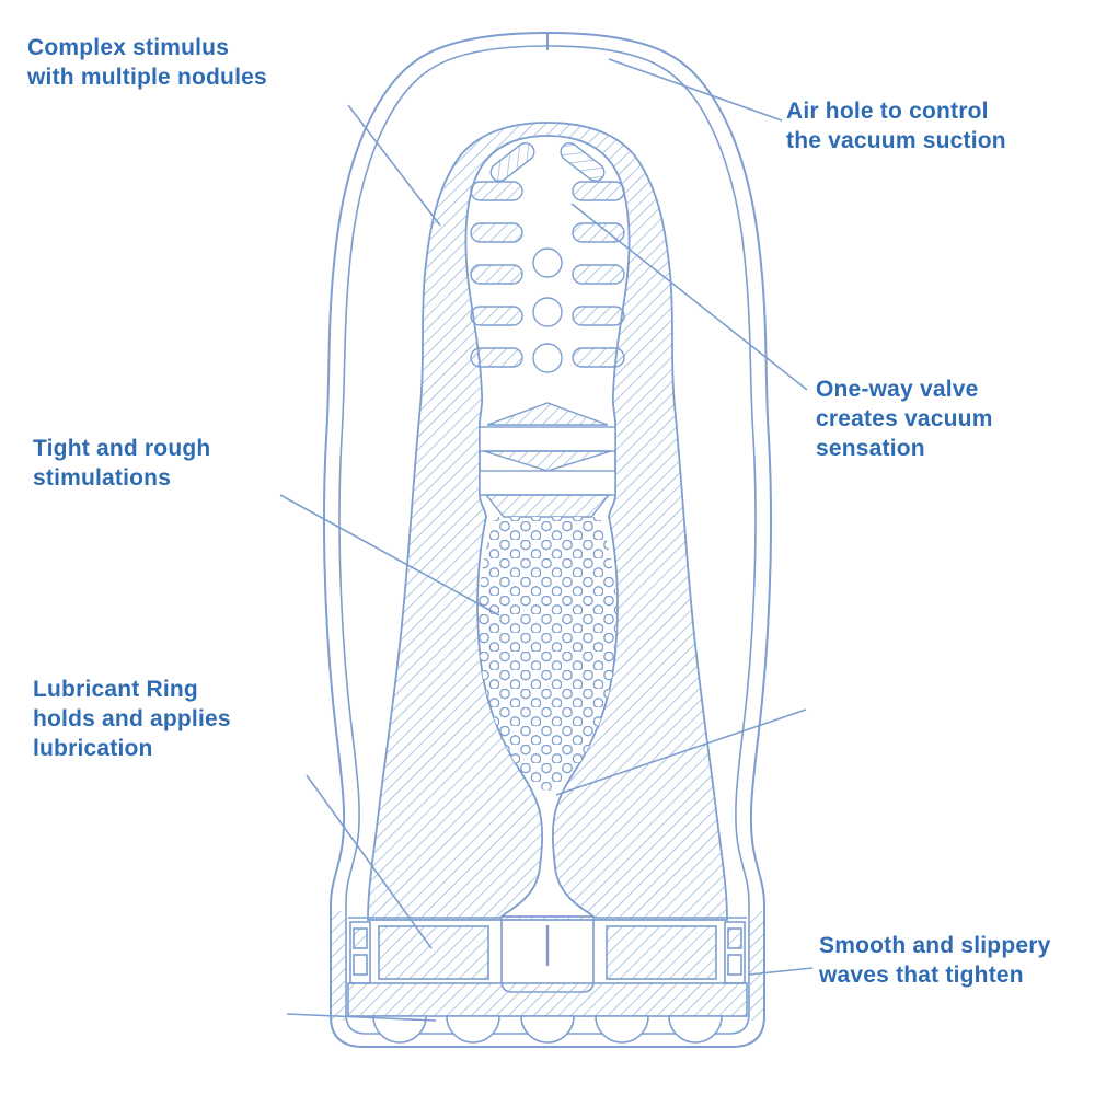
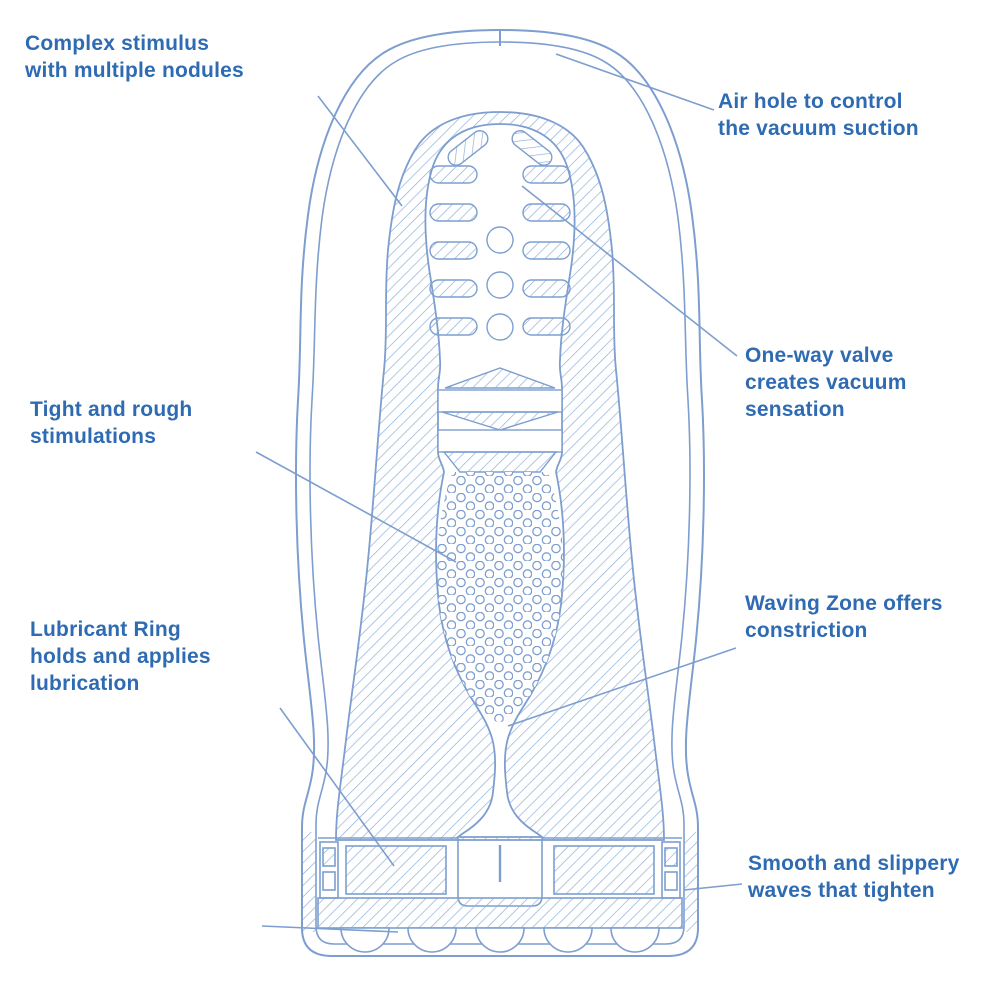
  Complex stimulus
  with multiple nodules
  Air hole to control
  the vacuum suction
  One-way valve
  creates vacuum
  sensation
  Tight and rough
  stimulations
  Lubricant Ring
  holds and applies
  lubrication
+ Waving Zone offers
+ constriction
  Smooth and slippery
  waves that tighten
